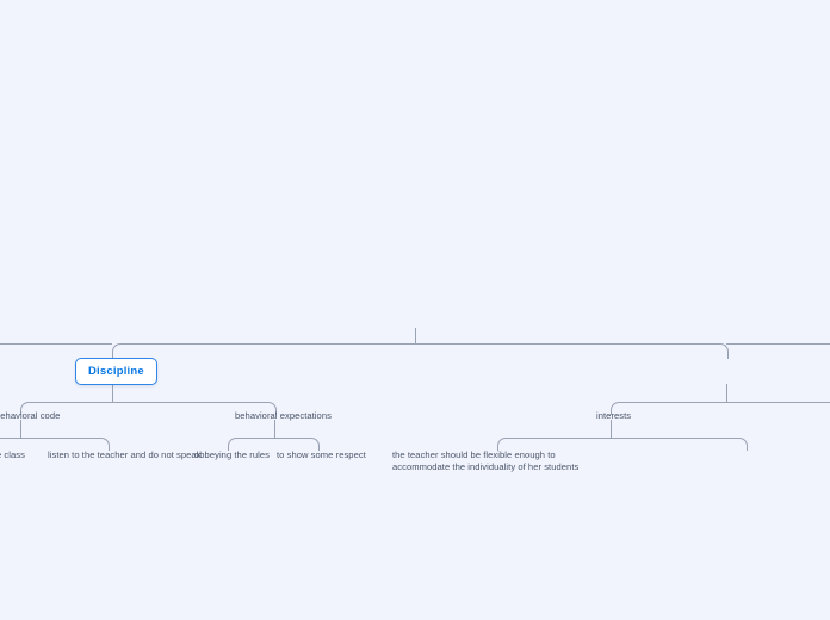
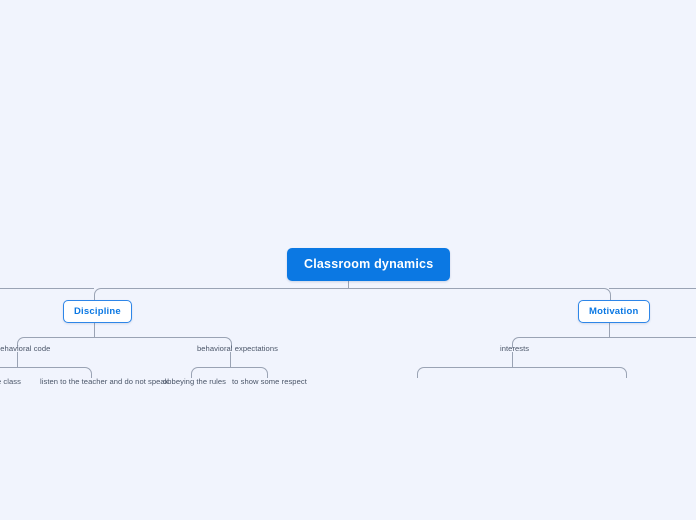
+ Classroom dynamics
  Discipline
+ Motivation
  ehavioral code
  behavioral expectations
  interests
  class
  listen to the teacher and do not speak
  obbeying the rules
  to show some respect
- the teacher should be flexible enough to accommodate the individuality of her students
